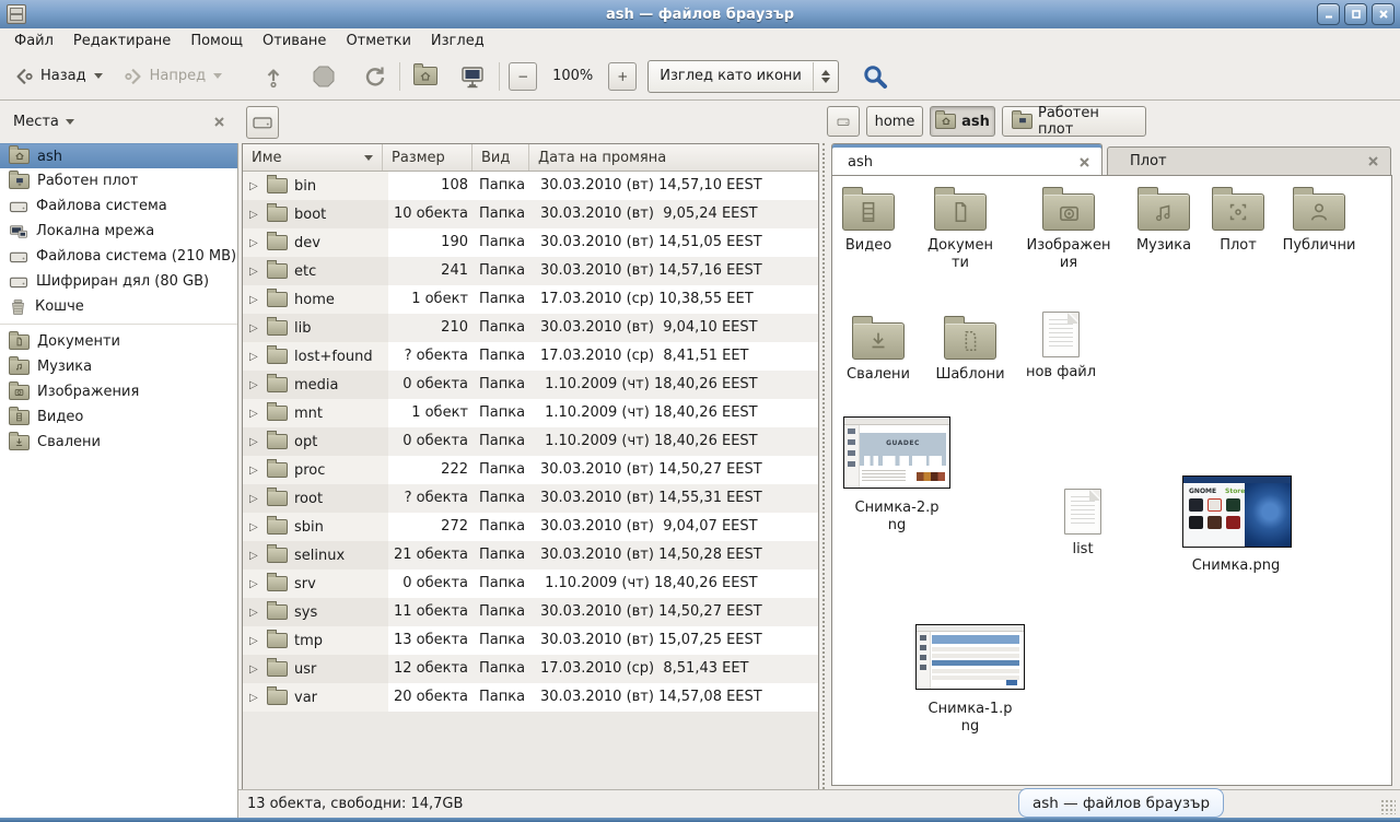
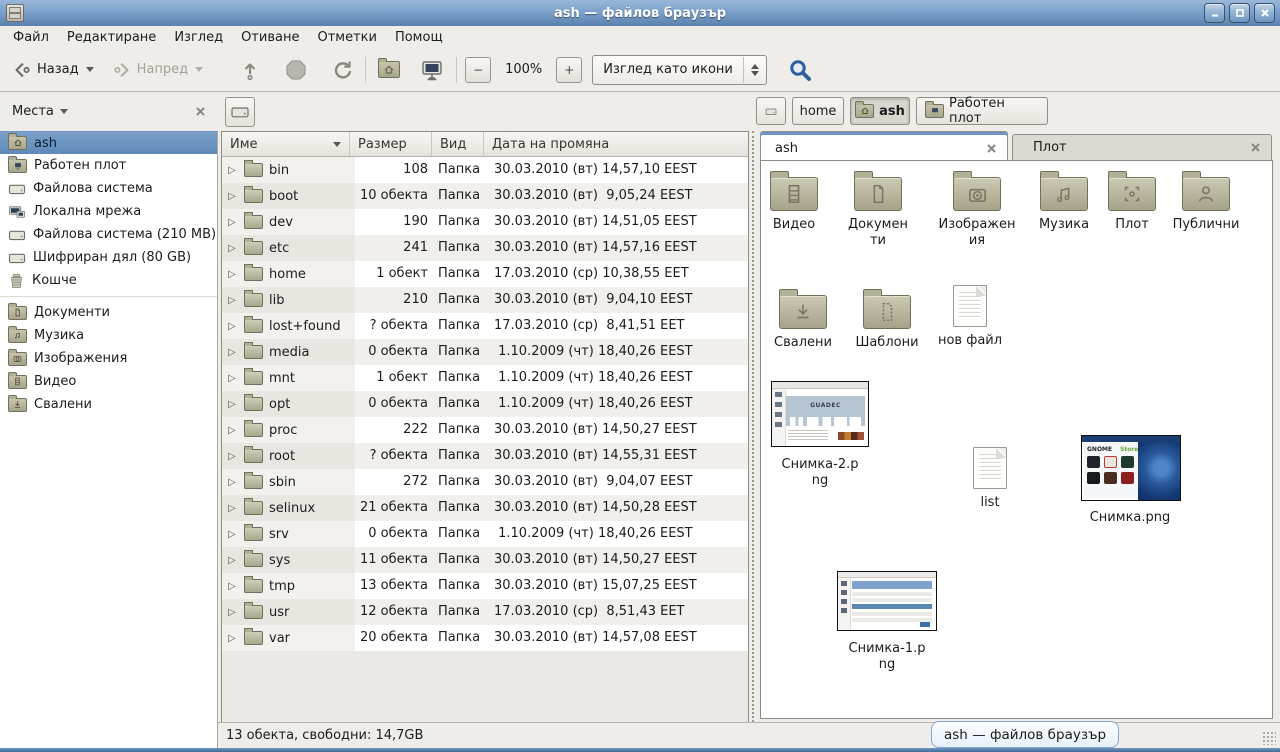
  ash — файлов браузър
  Файл
  Редактиране
- Помощ
+ Изглед
  Отиване
  Отметки
- Изглед
+ Помощ
  Назад
  Напред
  −
  100%
  +
  Изглед като икони
  Места
  ash
  Работен плот
  Файлова система
  Локална мрежа
  Файлова система (210 MB)
  Шифриран дял (80 GB)
  Кошче
  Документи
  Музика
  Изображения
  Видео
  Свалени
  Име
  Размер
  Вид
  Дата на промяна
  ▷
  bin
  Папка
  30.03.2010 (вт) 14,57,10 EEST
  ▷
  boot
  10 обекта
  Папка
  30.03.2010 (вт) 9,05,24 EEST
  ▷
  dev
  Папка
  30.03.2010 (вт) 14,51,05 EEST
  ▷
  etc
  Папка
  30.03.2010 (вт) 14,57,16 EEST
  ▷
  home
  1 обект
  Папка
  17.03.2010 (ср) 10,38,55 EET
  ▷
  lib
  Папка
  30.03.2010 (вт) 9,04,10 EEST
  ▷
  lost+found
  ? обекта
  Папка
  17.03.2010 (ср) 8,41,51 EET
  ▷
  media
  0 обекта
  Папка
  1.10.2009 (чт) 18,40,26 EEST
  ▷
  mnt
  1 обект
  Папка
  1.10.2009 (чт) 18,40,26 EEST
  ▷
  opt
  0 обекта
  Папка
  1.10.2009 (чт) 18,40,26 EEST
  ▷
  proc
  Папка
  30.03.2010 (вт) 14,50,27 EEST
  ▷
  root
  ? обекта
  Папка
  30.03.2010 (вт) 14,55,31 EEST
  ▷
  sbin
  Папка
  30.03.2010 (вт) 9,04,07 EEST
  ▷
  selinux
  21 обекта
  Папка
  30.03.2010 (вт) 14,50,28 EEST
  ▷
  srv
  0 обекта
  Папка
  1.10.2009 (чт) 18,40,26 EEST
  ▷
  sys
  11 обекта
  Папка
  30.03.2010 (вт) 14,50,27 EEST
  ▷
  tmp
  13 обекта
  Папка
  30.03.2010 (вт) 15,07,25 EEST
  ▷
  usr
  12 обекта
  Папка
  17.03.2010 (ср) 8,51,43 EET
  ▷
  var
  20 обекта
  Папка
  30.03.2010 (вт) 14,57,08 EEST
  13 обекта, свободни: 14,7GB
  home
  ash
  Работен плот
  ash
  Плот
  Видео
  Документи
  Изображения
  Музика
  Плот
  Публични
  Свалени
  Шаблони
  нов файл
  Снимка-2.png
  list
  Снимка.png
  Снимка-1.png
  ash — файлов браузър
